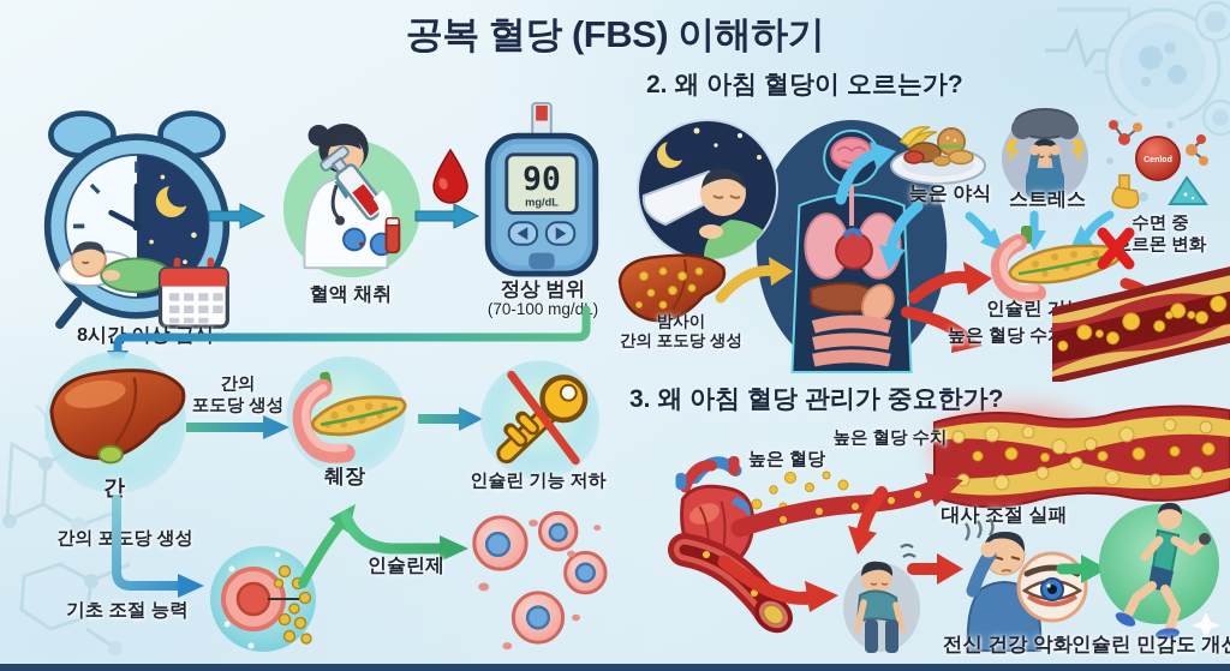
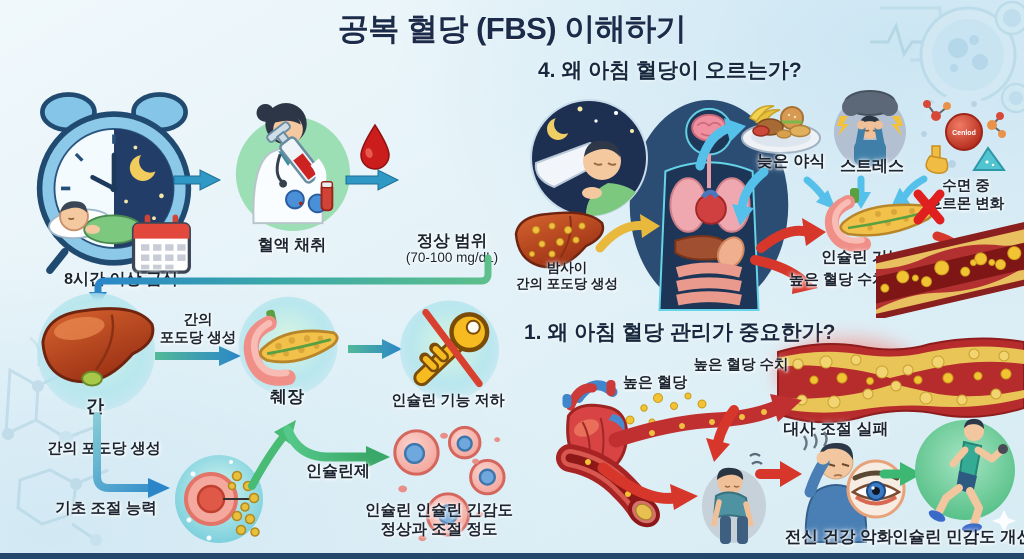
  공복 혈당 (FBS) 이해하기
  혈액 채취
- 90
- mg/dL
  정상 범위
  (70-100 mg/d)
  간
  간의
  포도당 생성
  췌장
  인슐린 기능 저하
  간의 포도당 생성
  기초 조절 능력
  인슐린제
+ 인슐린 인슐린 긴감도
+ 정상과 조절 정도
- 2. 왜 아침 혈당이 오르는가?
+ 4. 왜 아침 혈당이 오르는가?
  밤사이
  간의 포도당 생성
  늦은 야식
  스트레스
  수면 중
  르몬 변화
  높은 혈당 수
- 3. 왜 아침 혈당 관리가 중요한가?
+ 1. 왜 아침 혈당 관리가 중요한가?
  높은 혈당 수치
  높은 혈당
  대사 조절 실패
  전신 건강 악화
  인슐린 민감도 개
